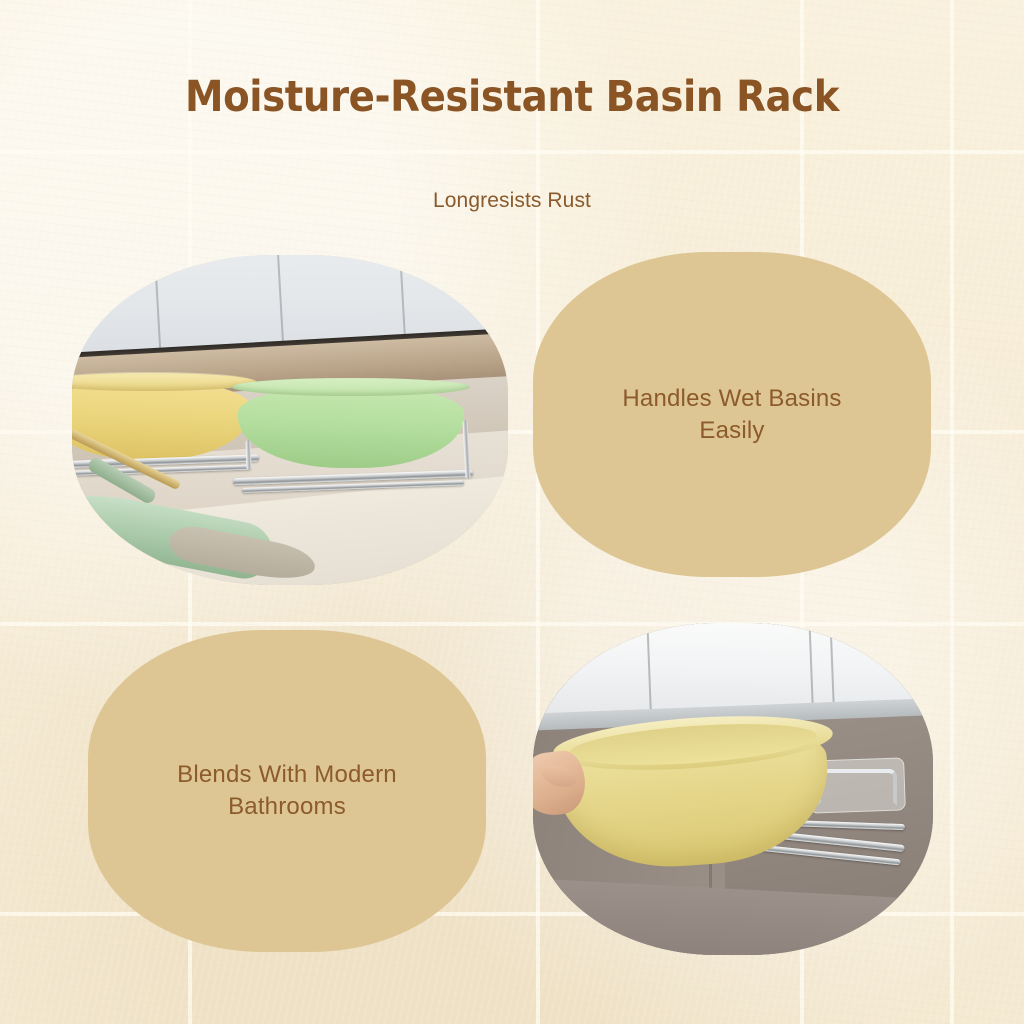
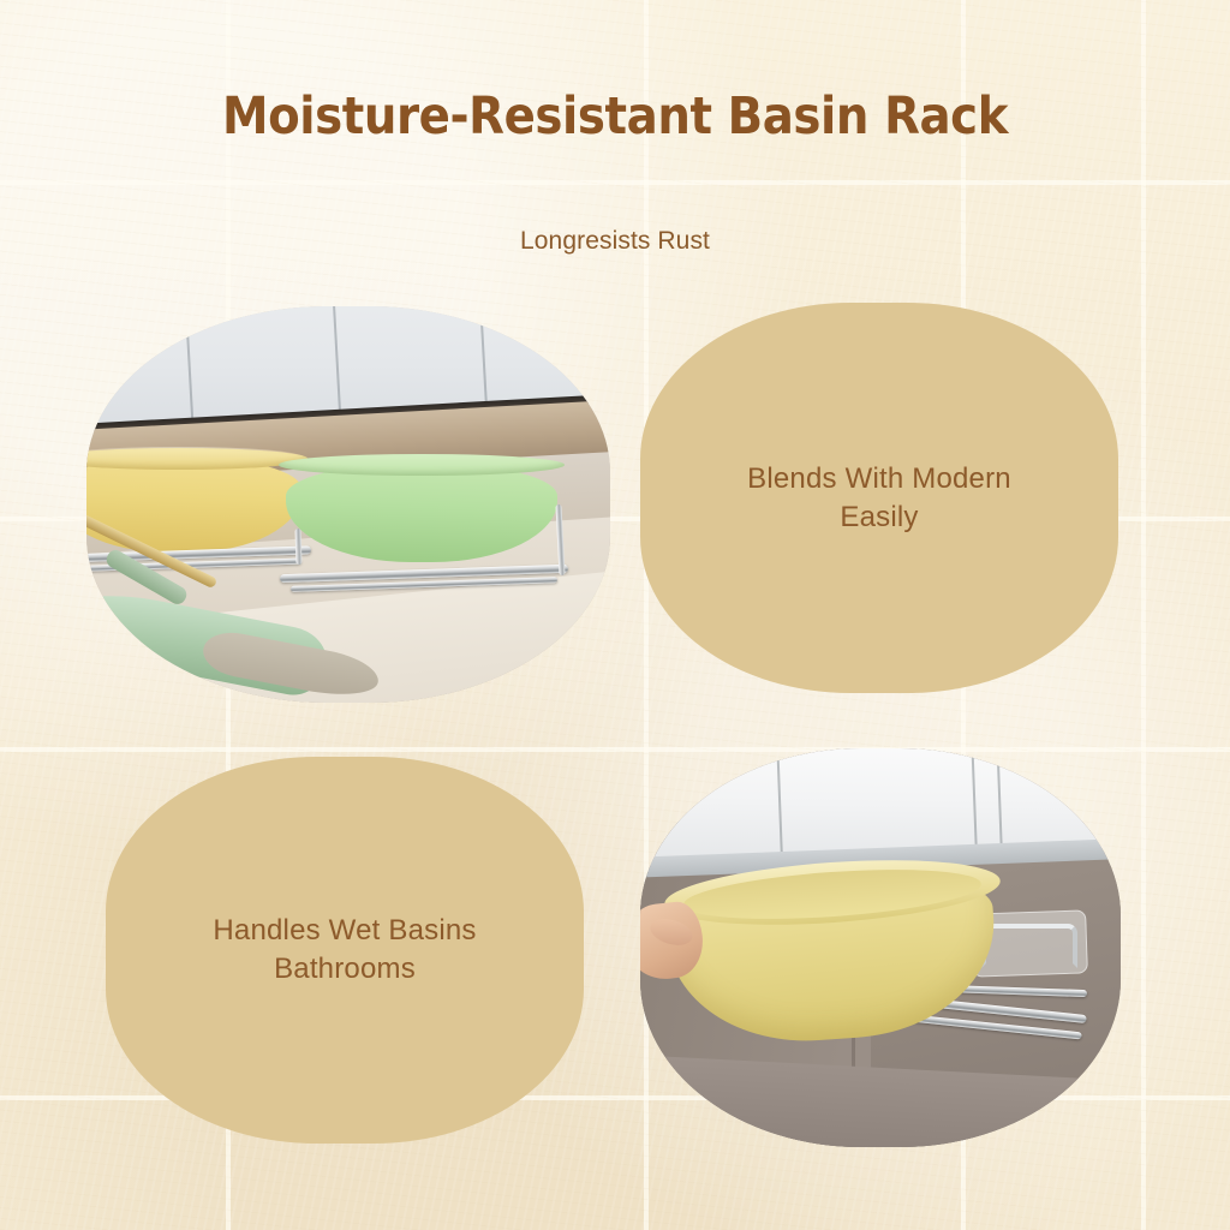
  Moisture-Resistant Basin Rack
  Longresists Rust
- Handles Wet Basins
+ Blends With Modern
  Easily
- Blends With Modern
+ Handles Wet Basins
  Bathrooms
